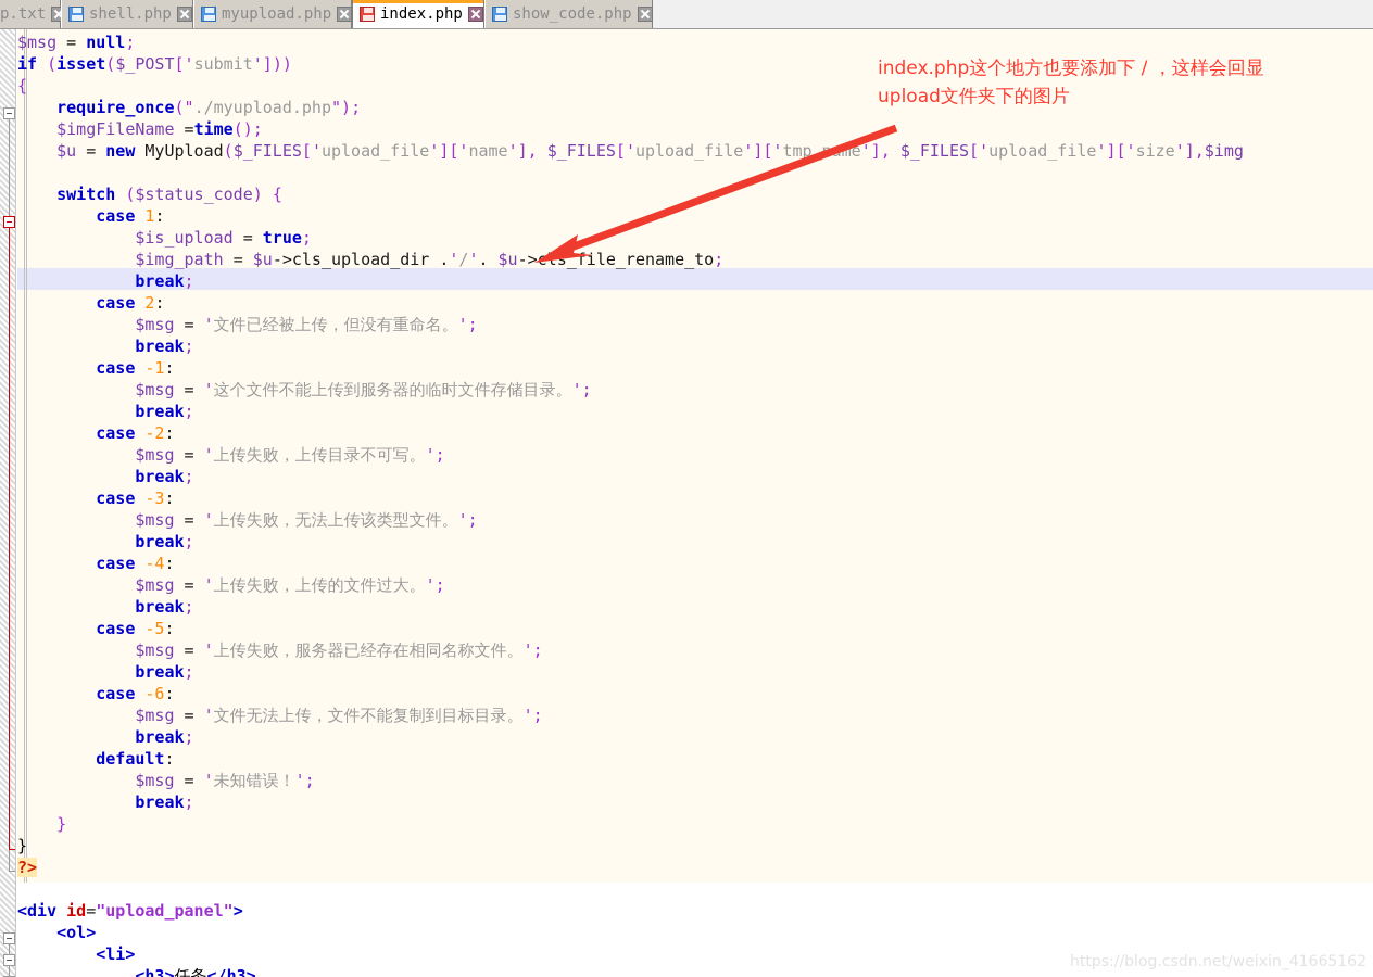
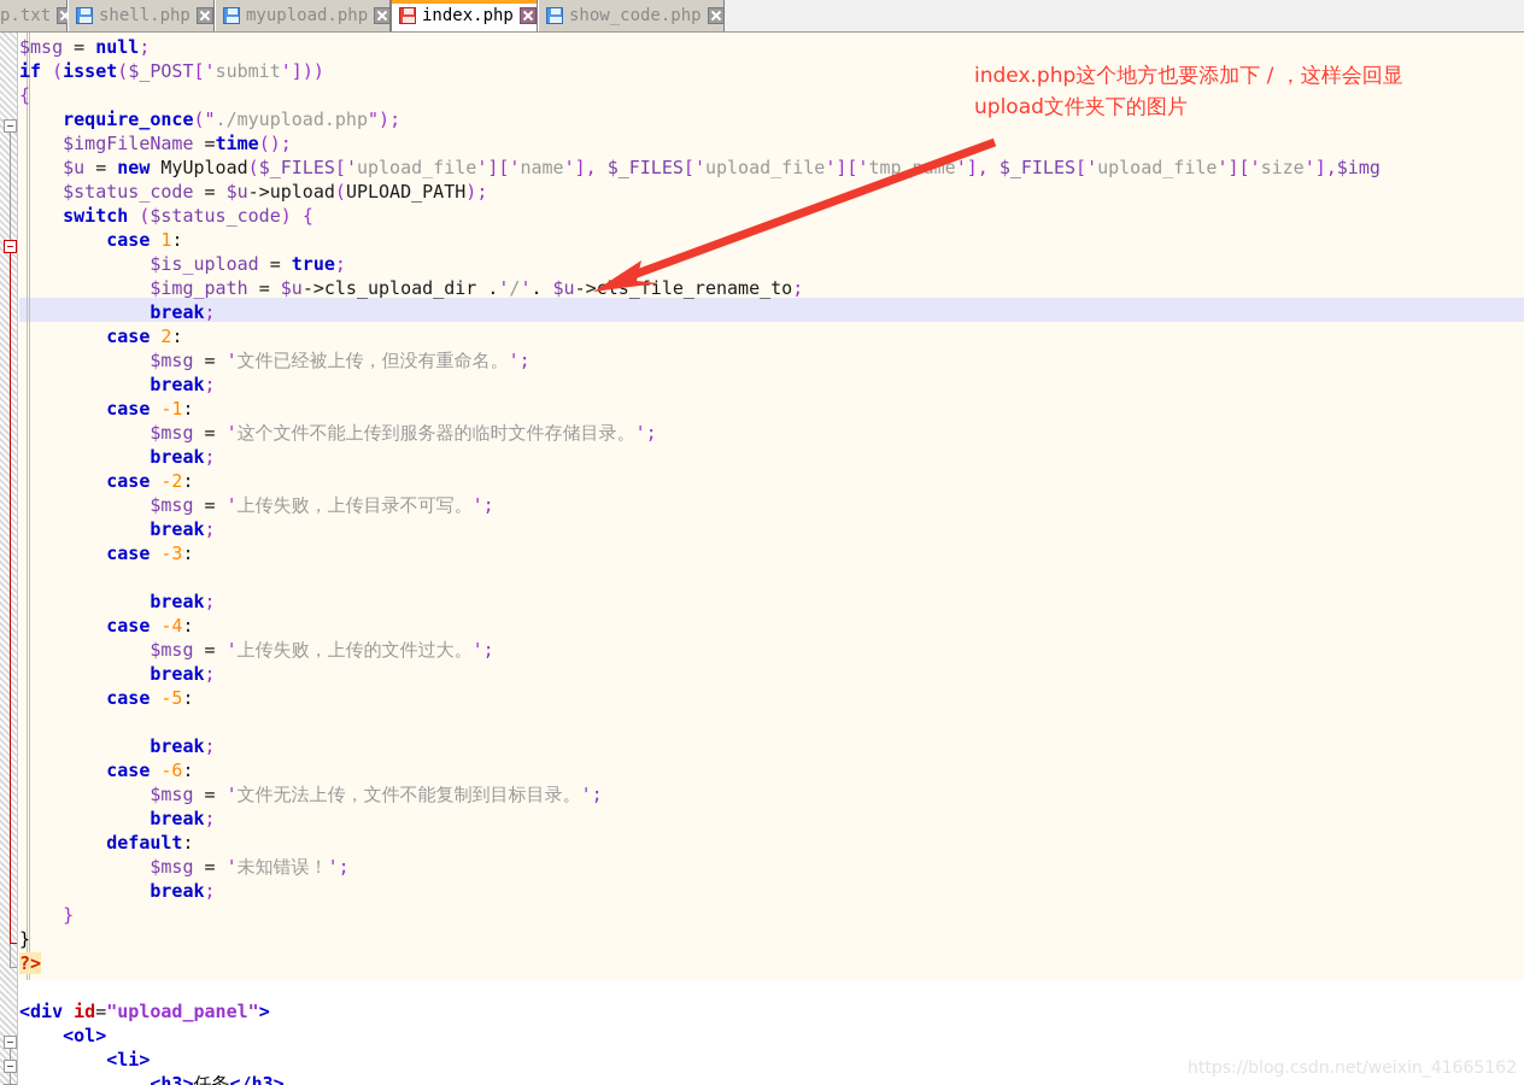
  p.txt
  shell.php
  myupload.php
  index.php
  show_code.php
  $msg = null;
  if (isset($_POST['submit']))
  {
  require_once("./myupload.php");
  $imgFileName =time();
  $u = new MyUpload($_FILES['upload_file']['name'], $_FILES['upload_file']['tmp_me'], $_FILES['upload_file']['size'],$img
+ $status_code = $u->upload(UPLOAD_PATH);
  switch ($status_code) {
  case 1:
  $is_upload = true;
  $img_path = $u->cls_upload_dir .'/'. $u-> s_file_rename_to;
  break;
  case 2:
  $msg = '文件已经被上传，但没有重命名。';
  break;
  case -1:
  $msg = '这个文件不能上传到服务器的临时文件存储目录。';
  break;
  case -2:
  $msg = '上传失败，上传目录不可写。';
  break;
  case -3:
- $msg = '上传失败，无法上传该类型文件。';
  break;
  case -4:
  $msg = '上传失败，上传的文件过大。';
  break;
  case -5:
- $msg = '上传失败，服务器已经存在相同名称文件。';
  break;
  case -6:
  $msg = '文件无法上传，文件不能复制到目标目录。';
  break;
  default:
  $msg = '未知错误！';
  break;
  }
  }
  ?>
  <div id="upload_panel">
  <ol>
  <li>
  <h3>任务</h3>
  index.php这个地方也要添加下 / ，这样会回显
  upload文件夹下的图片
  https://blog.csdn.net/weixin_41665162
